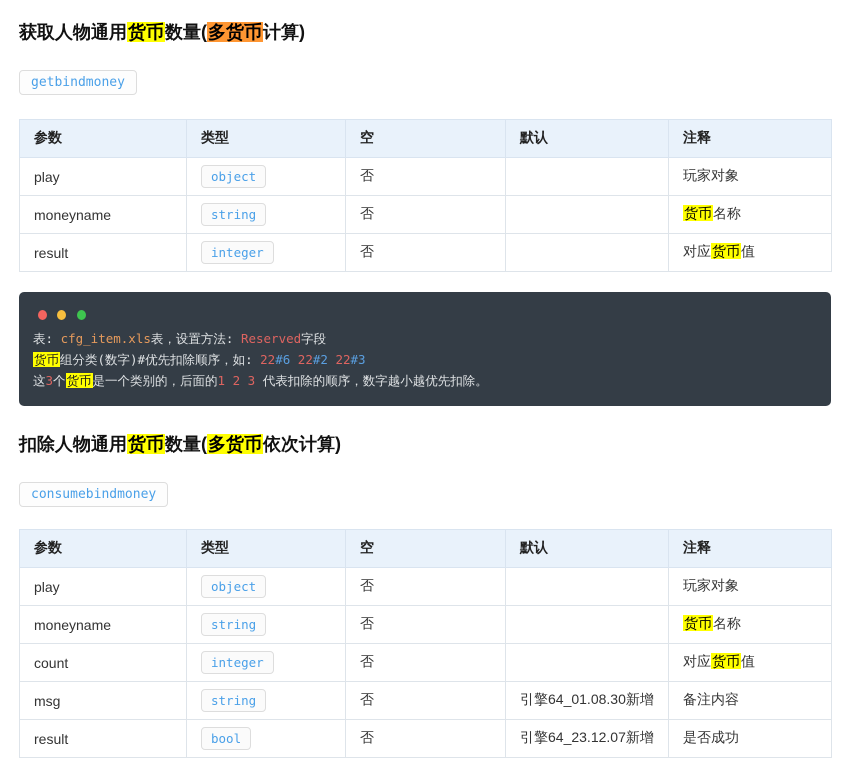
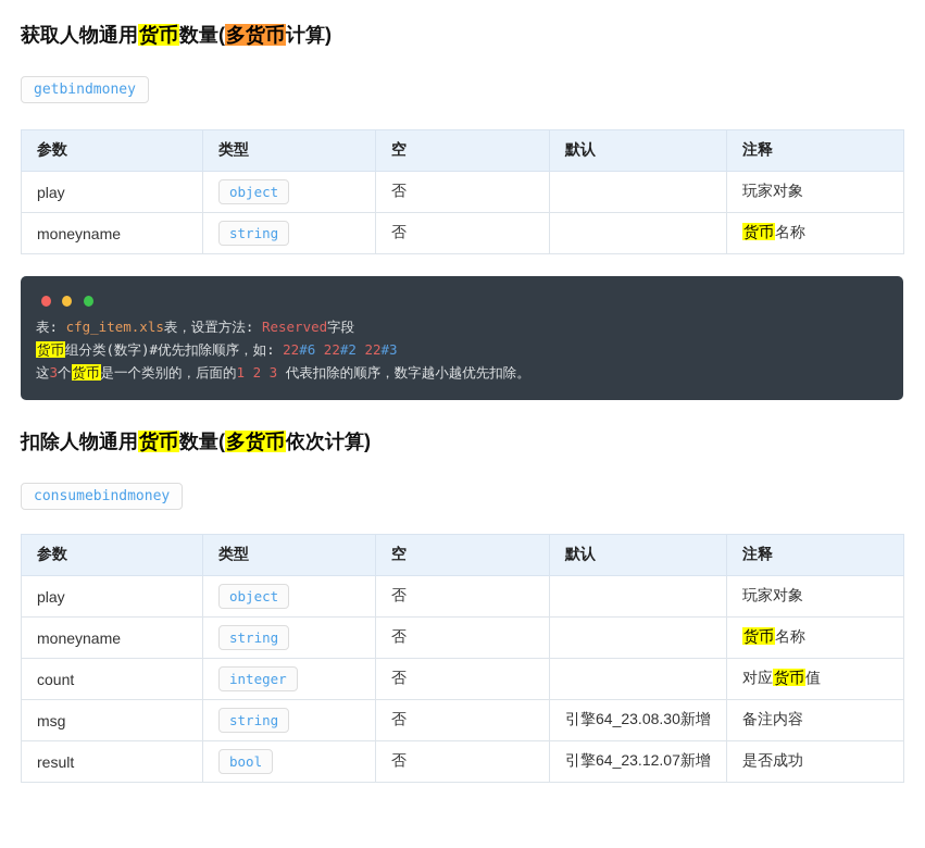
  获取人物通用货币数量(多货币计算)
  getbindmoney
  参数	类型	空	默认	注释
  play	object	否		玩家对象
  moneyname	string	否		货币名称
- result	integer	否		对应货币值
  表: cfg_item.xls表，设置方法: Reserved字段
  货币组分类(数字)#优先扣除顺序，如: 22#6 22#2 22#3
  这3个货币是一个类别的，后面的1 2 3 代表扣除的顺序，数字越小越优先扣除。
  扣除人物通用货币数量(多货币依次计算)
  consumebindmoney
  参数	类型	空	默认	注释
  play	object	否		玩家对象
  moneyname	string	否		货币名称
  count	integer	否		对应货币值
- msg	string	否	引擎64_01.08.30新增	备注内容
+ msg	string	否	引擎64_23.08.30新增	备注内容
  result	bool	否	引擎64_23.12.07新增	是否成功
